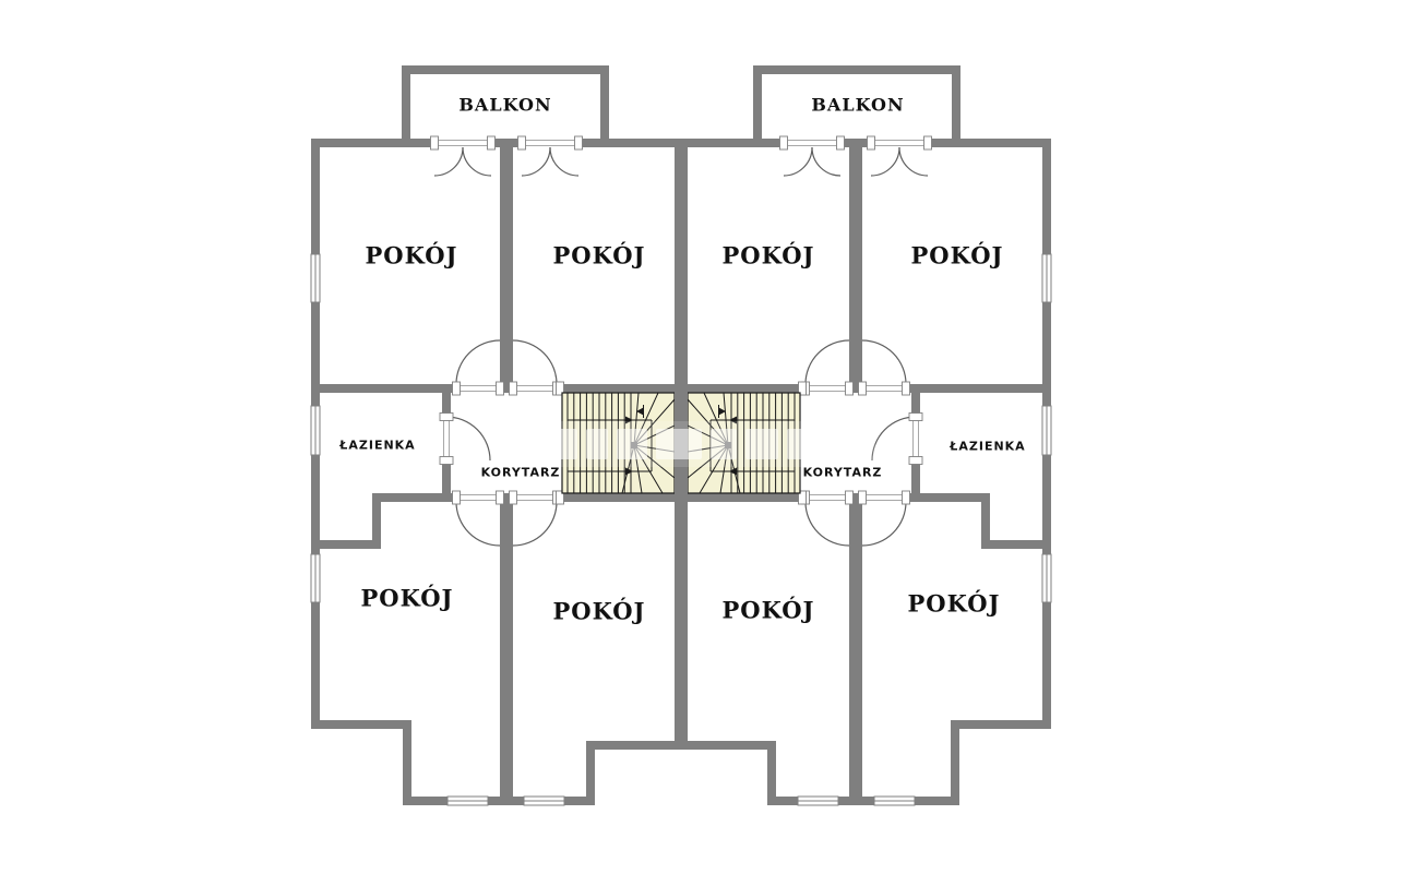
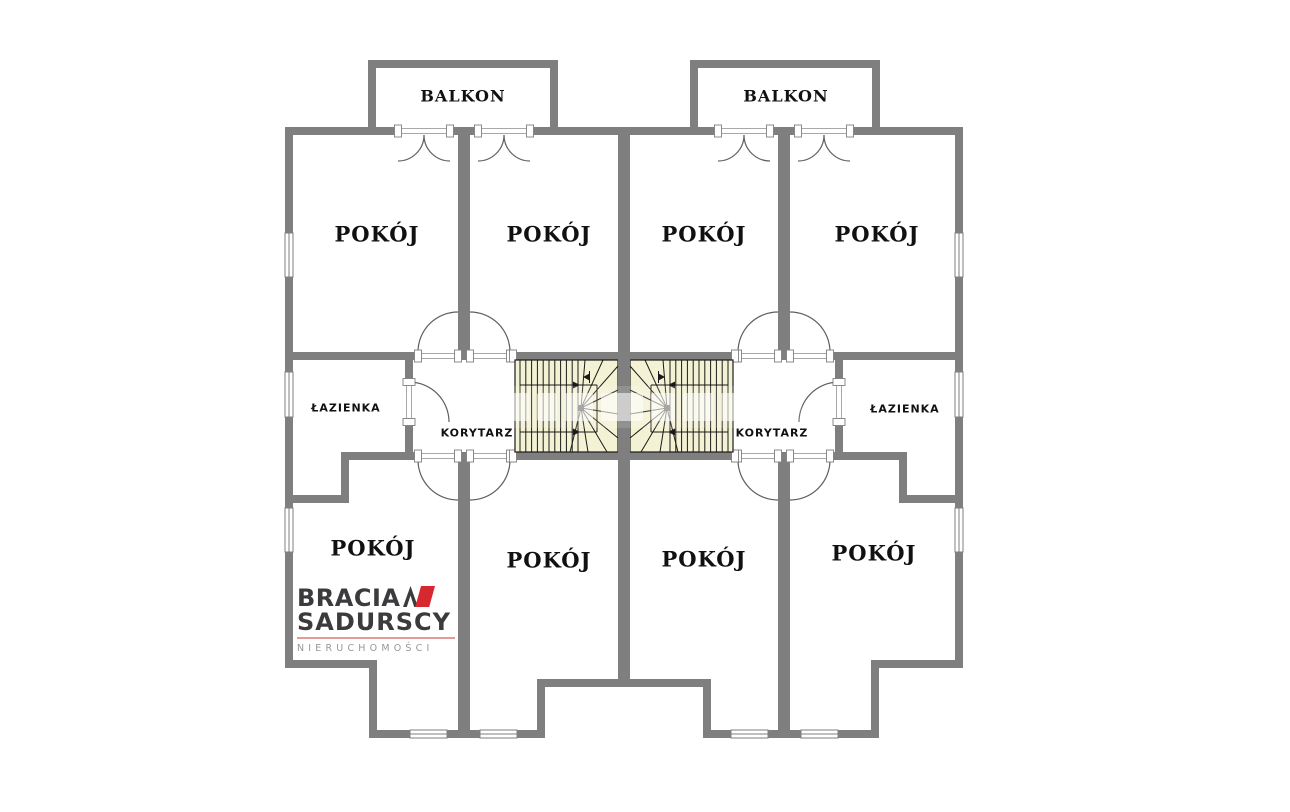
  BALKON
  BALKON
  POKÓJ
  POKÓJ
  POKÓJ
  POKÓJ
  POKÓJ
  POKÓJ
  POKÓJ
  POKÓJ
  ŁAZIENKA
  ŁAZIENKA
  KORYTARZ
  KORYTARZ
+ BRACIA
+ SADURSCY
+ NIERUCHOMOŚCI
